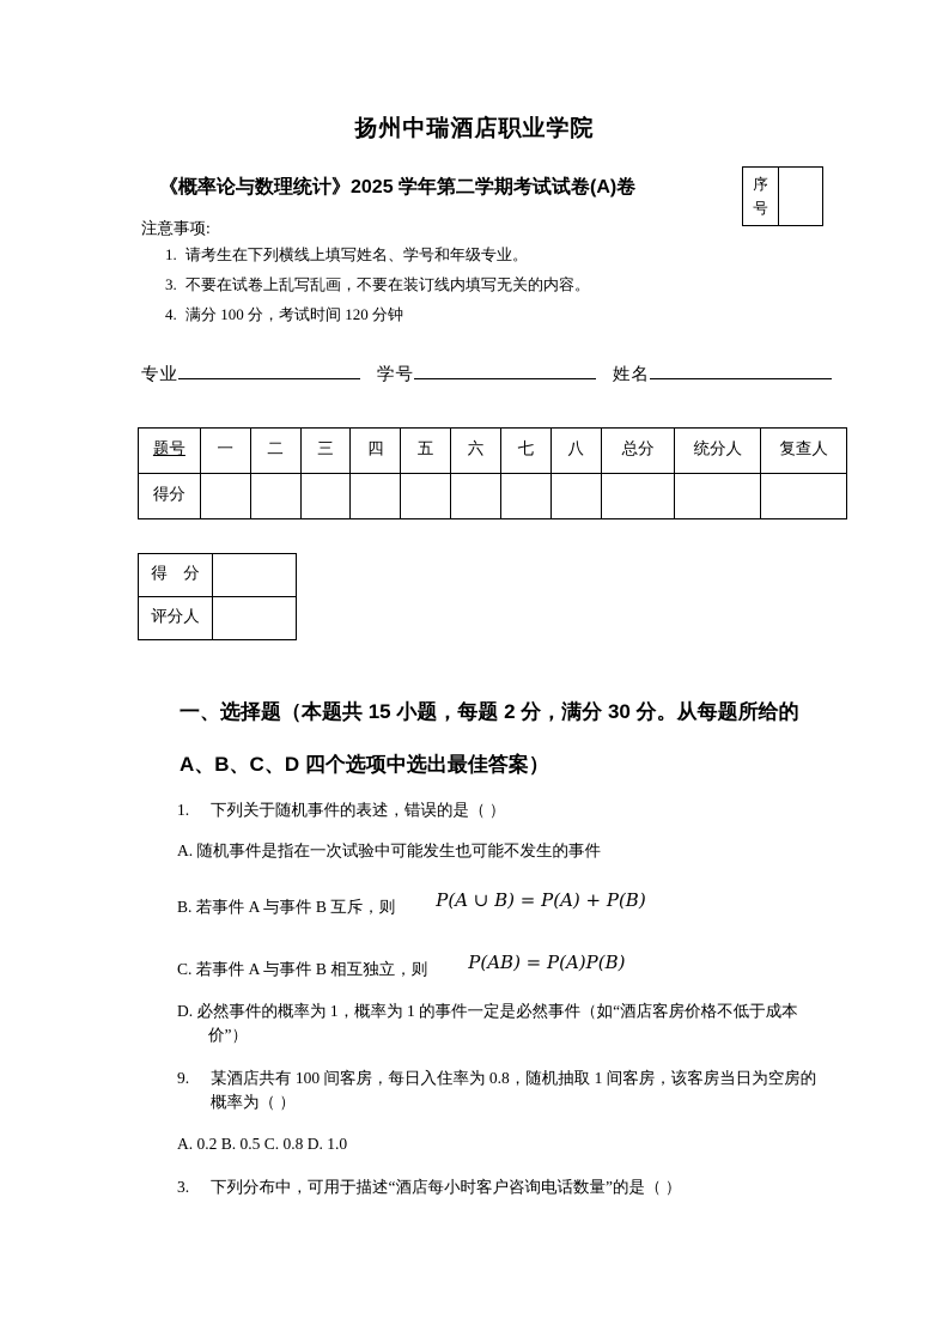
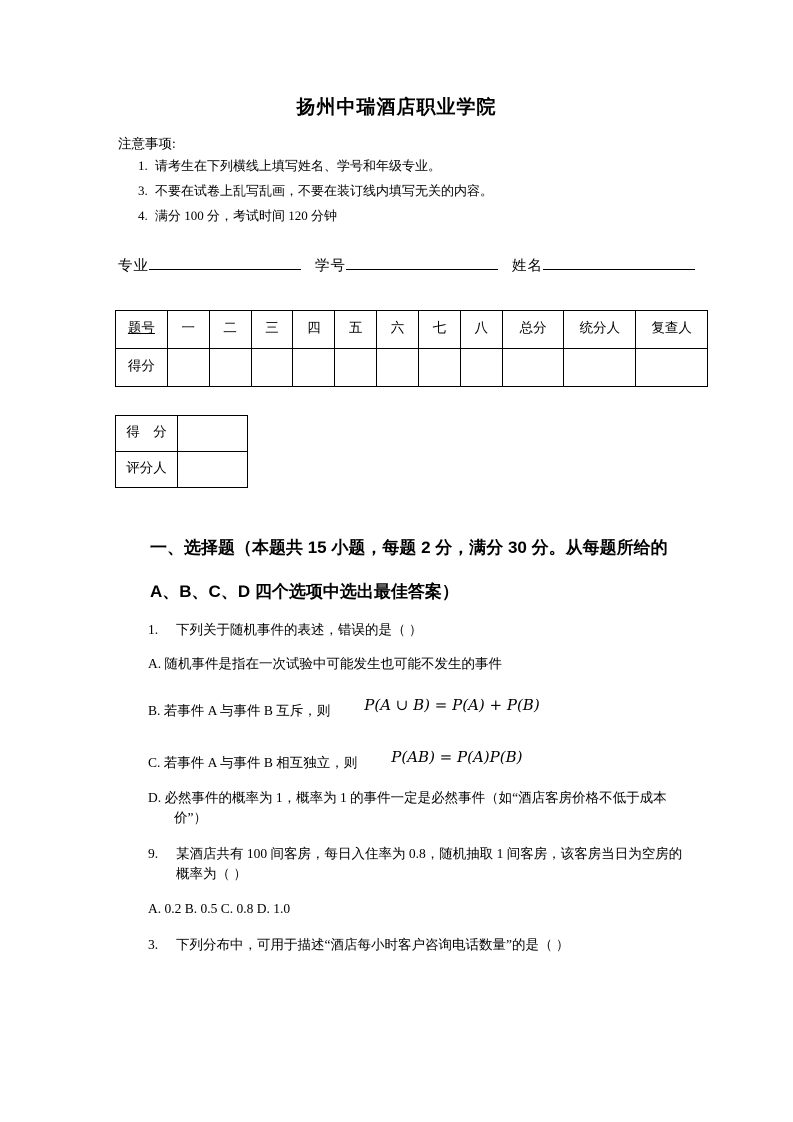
  扬州中瑞酒店职业学院
- 《概率论与数理统计》2025 学年第二学期考试试卷(A)卷
- 序
- 号
  注意事项:
  1.
  请考生在下列横线上填写姓名、学号和年级专业。
  3.
  不要在试卷上乱写乱画，不要在装订线内填写无关的内容。
  4.
  满分 100 分，考试时间 120 分钟
  专业 学号 姓名
  题号	一	二	三	四	五	六	七	八	总分	统分人	复查人
  得分
  得 分
  评分人
  一、选择题（本题共 15 小题，每题 2 分，满分 30 分。从每题所给的 A、B、C、D 四个选项中选出最佳答案）
  1.
  下列关于随机事件的表述，错误的是（ ）
  A. 随机事件是指在一次试验中可能发生也可能不发生的事件
  B. 若事件 A 与事件 B 互斥，则 P(A ∪ B) = P(A) + P(B)
  C. 若事件 A 与事件 B 相互独立，则 P(AB) = P(A)P(B)
  D. 必然事件的概率为 1，概率为 1 的事件一定是必然事件（如“酒店客房价格不低于成本价”）
  9.
  某酒店共有 100 间客房，每日入住率为 0.8，随机抽取 1 间客房，该客房当日为空房的概率为（ ）
  A. 0.2 B. 0.5 C. 0.8 D. 1.0
  3.
  下列分布中，可用于描述“酒店每小时客户咨询电话数量”的是（ ）
